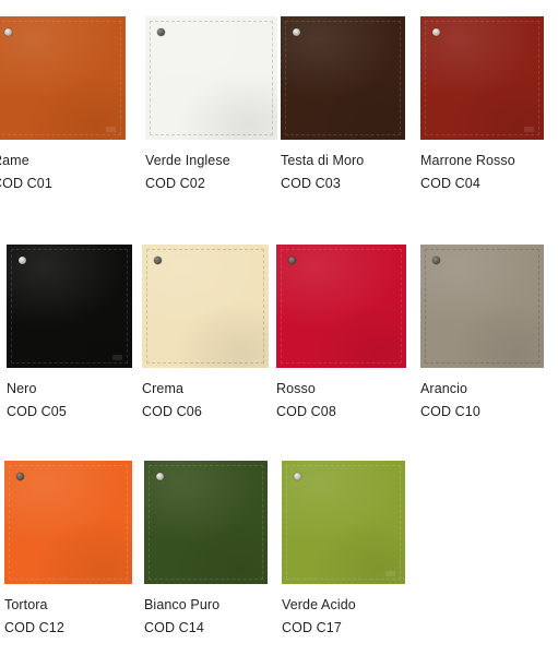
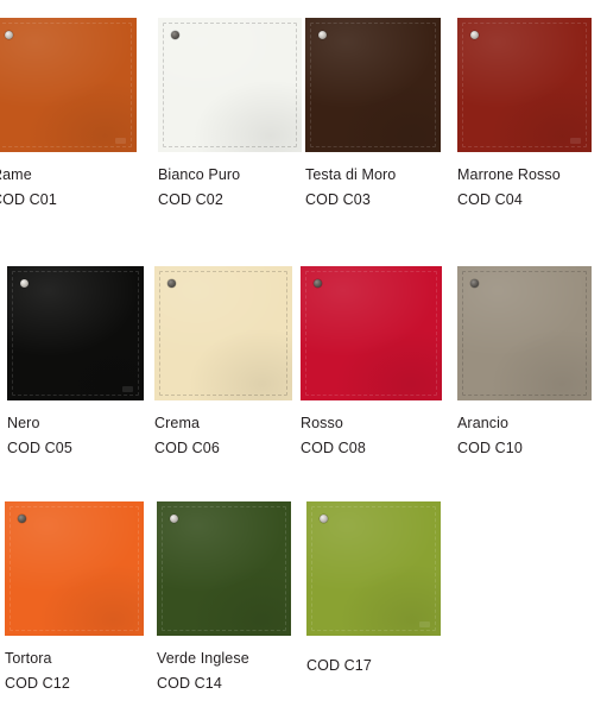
  ame
  OD C01
- Verde Inglese
+ Bianco Puro
  COD C02
  Testa di Moro
  COD C03
  Marrone Rosso
  COD C04
  Nero
  COD C05
  Crema
  COD C06
  Rosso
  COD C08
  Arancio
  COD C10
  Tortora
  COD C12
- Bianco Puro
+ Verde Inglese
  COD C14
- Verde Acido
  COD C17
